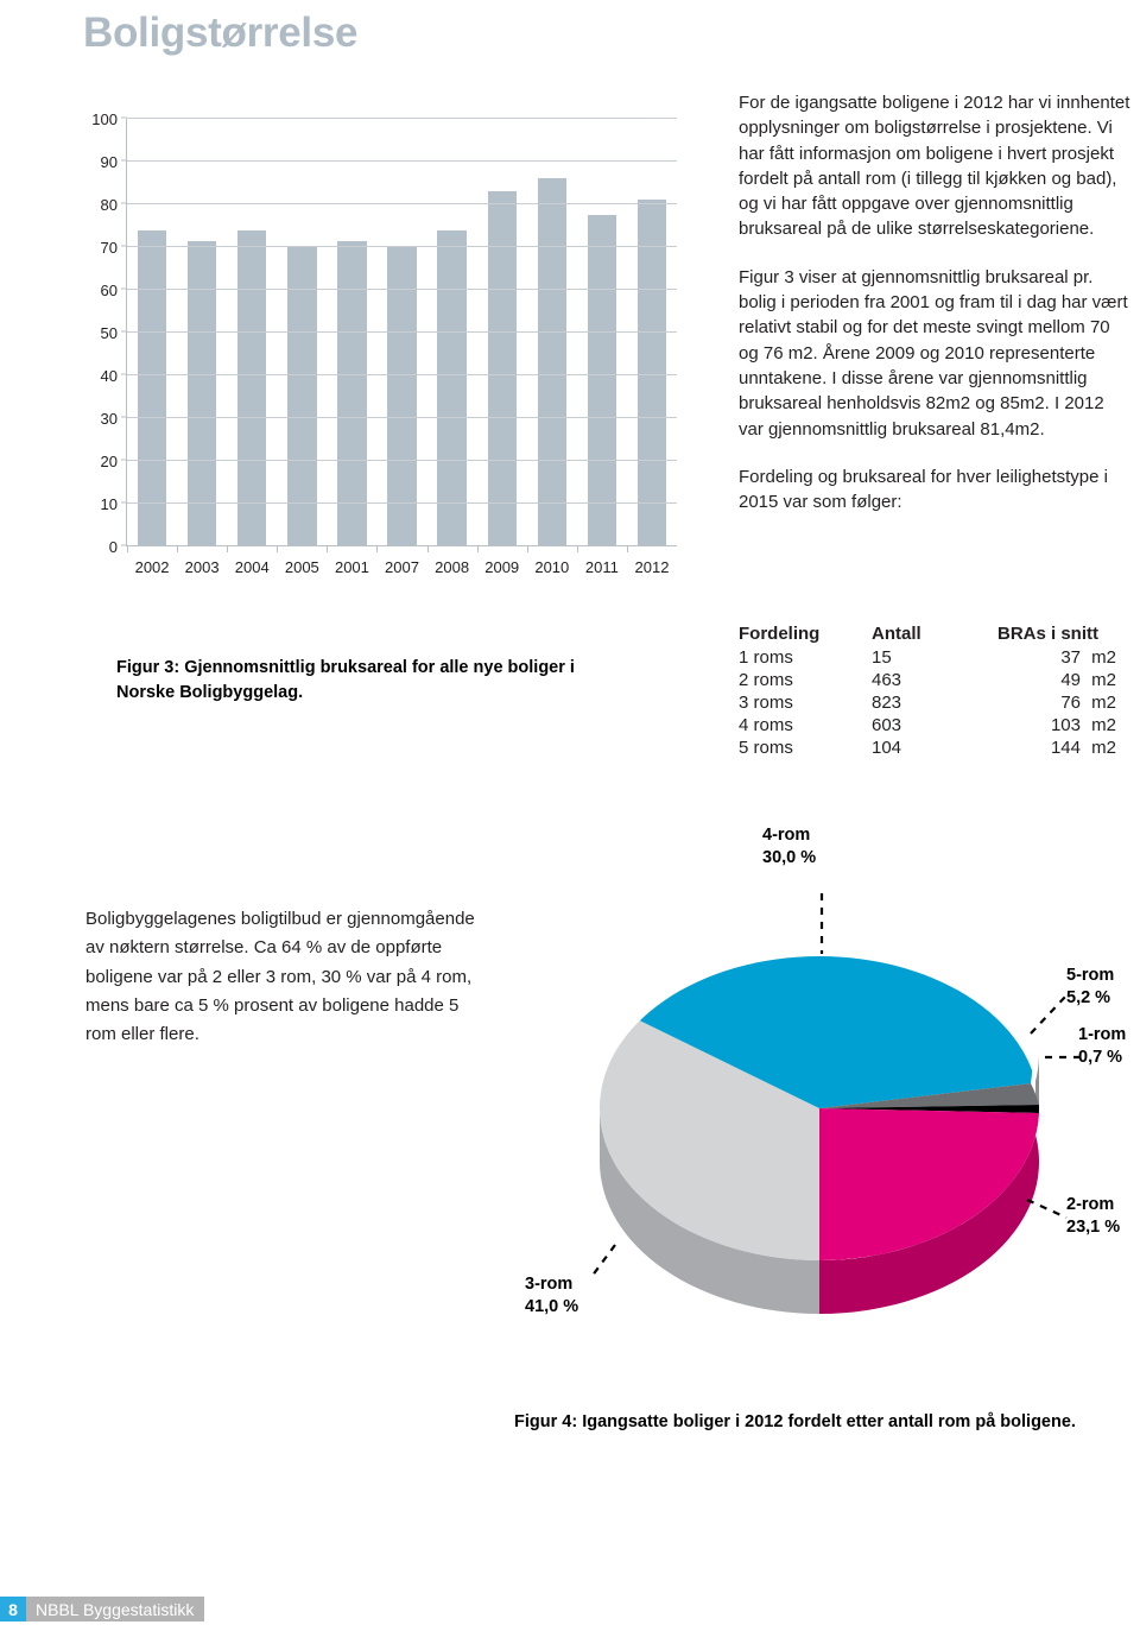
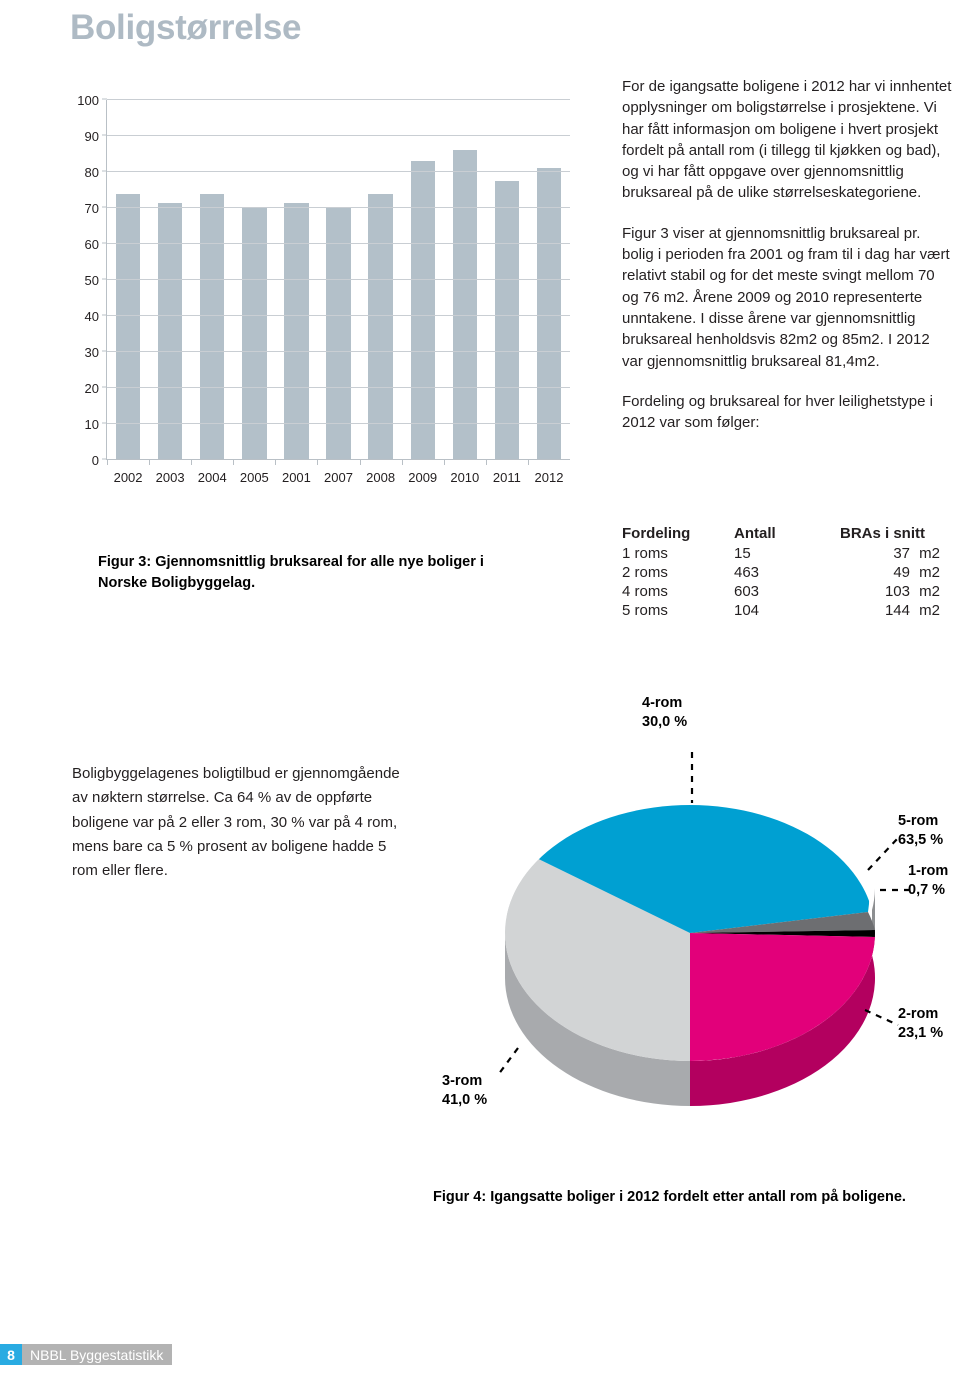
  Boligstørrelse
  2002
  2003
  2004
  2005
  2001
  2007
  2008
  2009
  2010
  2011
  2012
  0
  10
  20
  30
  40
  50
  60
  70
  80
  90
  100
  Figur 3: Gjennomsnittlig bruksareal for alle nye boliger i Norske Boligbyggelag.
  For de igangsatte boligene i 2012 har vi innhentet opplysninger om boligstørrelse i prosjektene. Vi har fått informasjon om boligene i hvert prosjekt fordelt på antall rom (i tillegg til kjøkken og bad), og vi har fått oppgave over gjennomsnittlig bruksareal på de ulike størrelseskategoriene.
  Figur 3 viser at gjennomsnittlig bruksareal pr. bolig i perioden fra 2001 og fram til i dag har vært relativt stabil og for det meste svingt mellom 70 og 76 m2. Årene 2009 og 2010 representerte unntakene. I disse årene var gjennomsnittlig bruksareal henholdsvis 82m2 og 85m2. I 2012 var gjennomsnittlig bruksareal 81,4m2.
- Fordeling og bruksareal for hver leilighetstype i 2015 var som følger:
+ Fordeling og bruksareal for hver leilighetstype i 2012 var som følger:
  Fordeling	Antall	BRAs i snitt
  1 roms	15	37 m2
  2 roms	463	49 m2
- 3 roms	823	76 m2
  4 roms	603	103 m2
  5 roms	104	144 m2
  Boligbyggelagenes boligtilbud er gjennomgående av nøktern størrelse. Ca 64 % av de oppførte boligene var på 2 eller 3 rom, 30 % var på 4 rom, mens bare ca 5 % prosent av boligene hadde 5 rom eller flere.
  4-rom
  30,0 %
  5-rom
- 5,2 %
+ 63,5 %
  1-rom
  0,7 %
  2-rom
  23,1 %
  3-rom
  41,0 %
  Figur 4: Igangsatte boliger i 2012 fordelt etter antall rom på boligene.
  8
  NBBL Byggestatistikk
